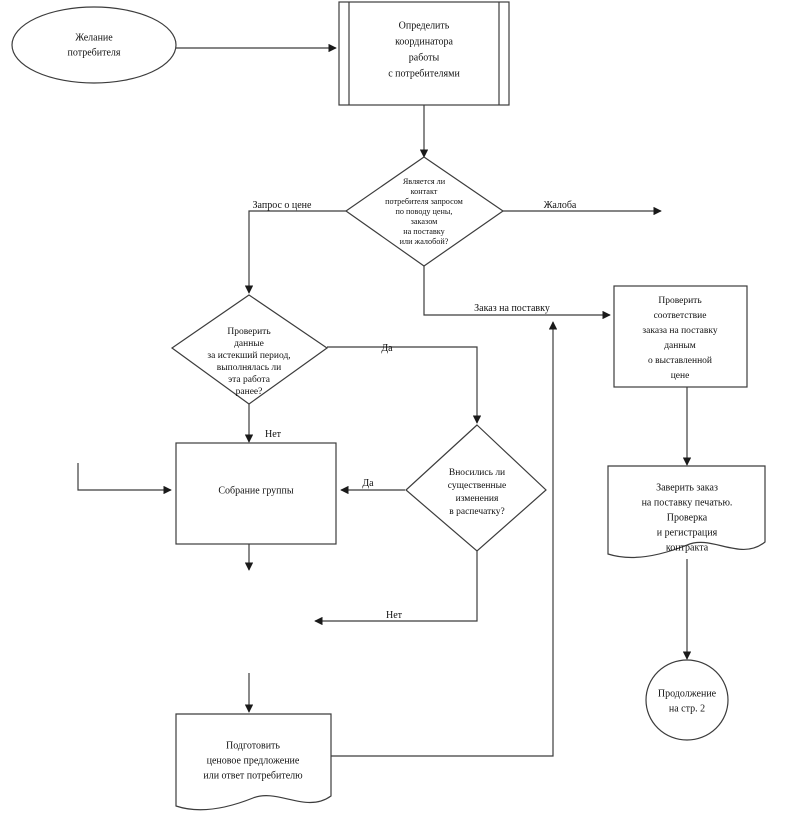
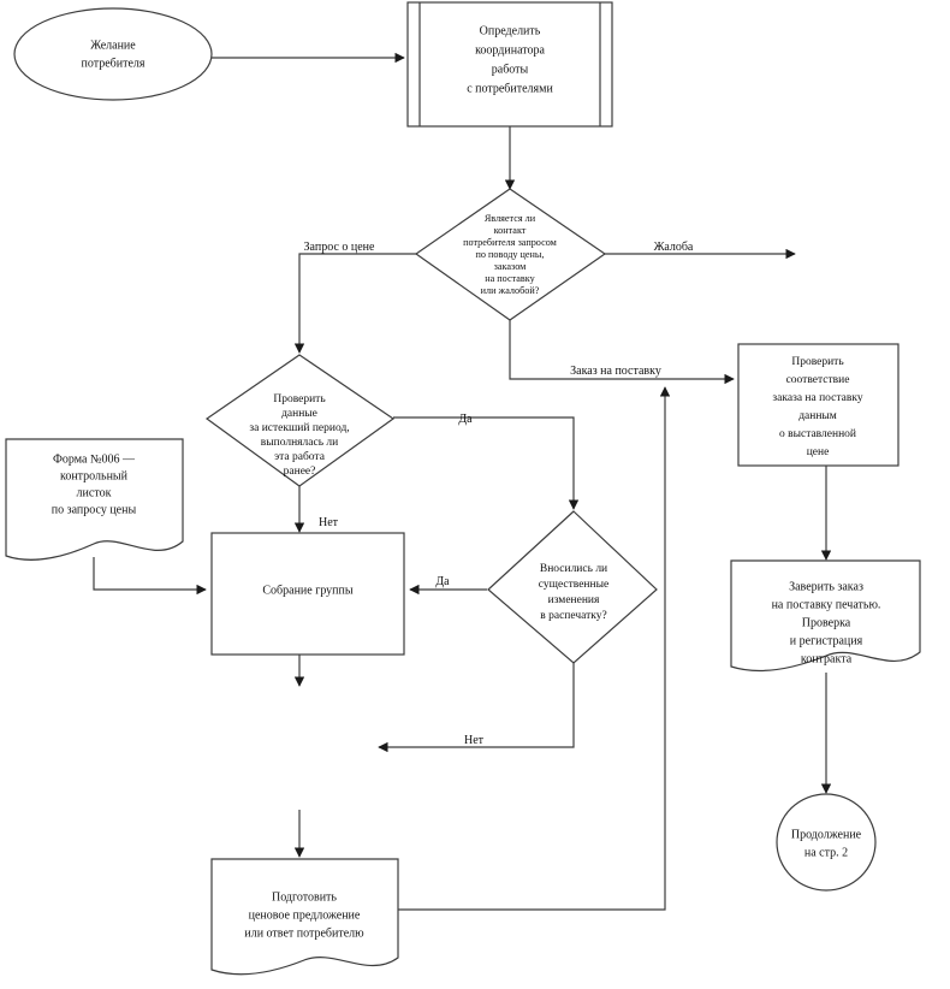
  Запрос о цене
  Жалоба
  Заказ на поставку
  Да
  Нет
  Да
  Нет
  Желание
  потребителя
  Определить
  координатора
  работы
  с потребителями
  Является ли
  контакт
  потребителя запросом
  по поводу цены,
  заказом
  на поставку
  или жалобой?
  Проверить
  данные
  за истекший период,
  выполнялась ли
  эта работа
  ранее?
+ Форма №006 —
+ контрольный
+ листок
+ по запросу цены
  Собрание группы
  Вносились ли
  существенные
  изменения
  в распечатку?
  Подготовить
  ценовое предложение
  или ответ потребителю
  Проверить
  соответствие
  заказа на поставку
  данным
  о выставленной
  цене
  Заверить заказ
  на поставку печатью.
  Проверка
  и регистрация
  контракта
  Продолжение
  на стр. 2
